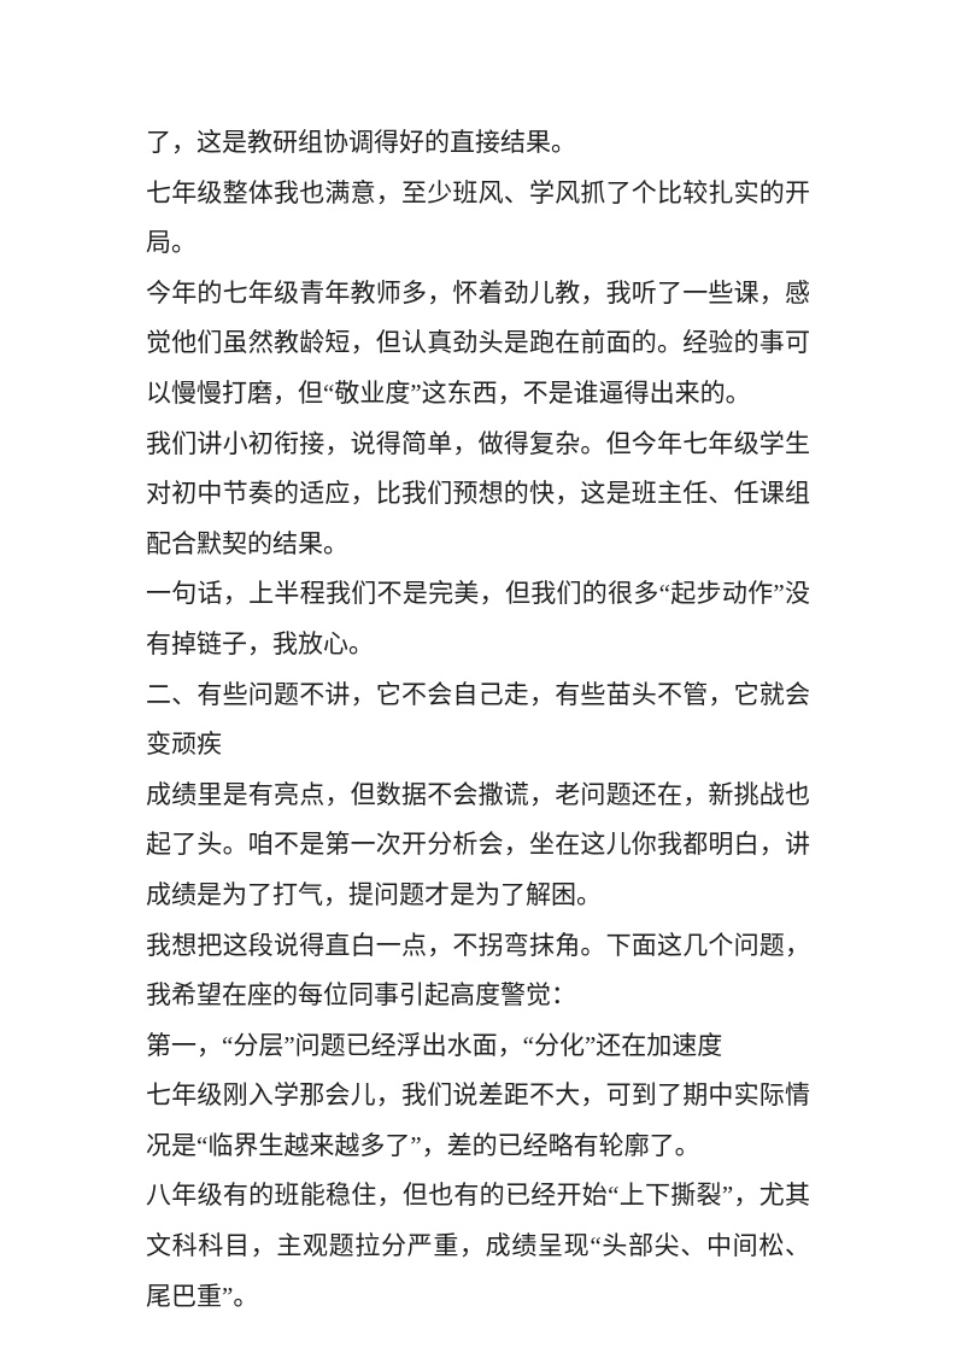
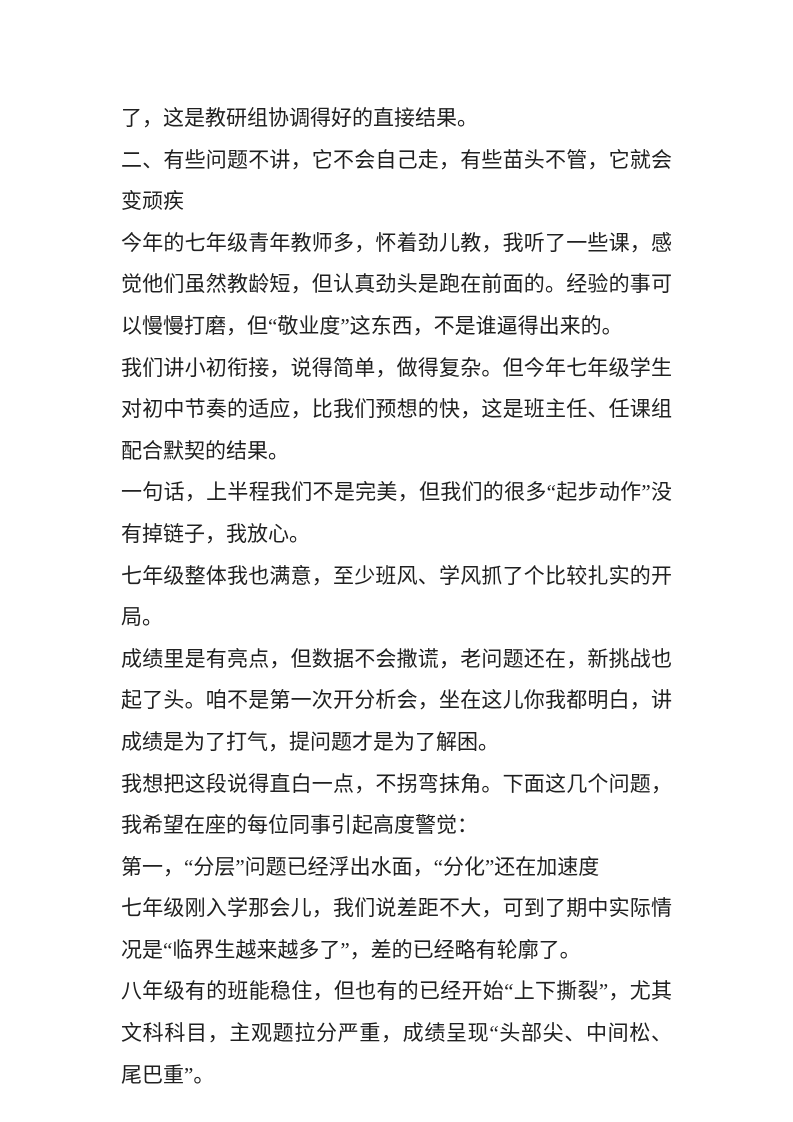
  了，这是教研组协调得好的直接结果。
- 七年级整体我也满意，至少班风、学风抓了个比较扎实的开局。
+ 二、有些问题不讲，它不会自己走，有些苗头不管，它就会变顽疾
  今年的七年级青年教师多，怀着劲儿教，我听了一些课，感觉他们虽然教龄短，但认真劲头是跑在前面的。经验的事可以慢慢打磨，但“敬业度”这东西，不是谁逼得出来的。
  我们讲小初衔接，说得简单，做得复杂。但今年七年级学生对初中节奏的适应，比我们预想的快，这是班主任、任课组配合默契的结果。
  一句话，上半程我们不是完美，但我们的很多“起步动作”没有掉链子，我放心。
- 二、有些问题不讲，它不会自己走，有些苗头不管，它就会变顽疾
+ 七年级整体我也满意，至少班风、学风抓了个比较扎实的开局。
  成绩里是有亮点，但数据不会撒谎，老问题还在，新挑战也起了头。咱不是第一次开分析会，坐在这儿你我都明白，讲成绩是为了打气，提问题才是为了解困。
  我想把这段说得直白一点，不拐弯抹角。下面这几个问题，我希望在座的每位同事引起高度警觉：
  第一，“分层”问题已经浮出水面，“分化”还在加速度
  七年级刚入学那会儿，我们说差距不大，可到了期中实际情况是“临界生越来越多了”，差的已经略有轮廓了。
  八年级有的班能稳住，但也有的已经开始“上下撕裂”，尤其文科科目，主观题拉分严重，成绩呈现“头部尖、中间松、尾巴重”。
